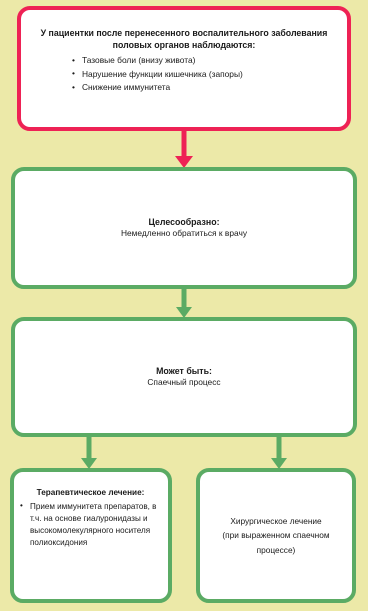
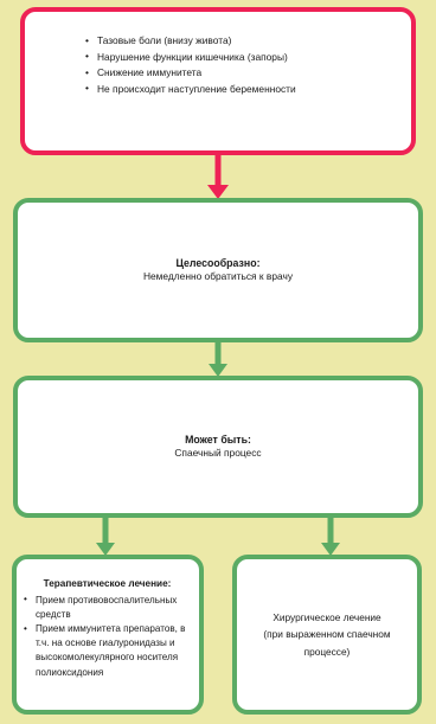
- У пациентки после перенесенного воспалительного заболевания половых органов наблюдаются:
  Тазовые боли (внизу живота)
  Нарушение функции кишечника (запоры)
  Снижение иммунитета
+ Не происходит наступление беременности
  Целесообразно:
  Немедленно обратиться к врачу
  Может быть:
  Спаечный процесс
  Терапевтическое лечение:
+ Прием противовоспалительных средств
  Прием иммунитета препаратов, в т.ч. на основе гиалуронидазы и высокомолекулярного носителя полиоксидония
  Хирургическое лечение
  (при выраженном спаечном
  процессе)
